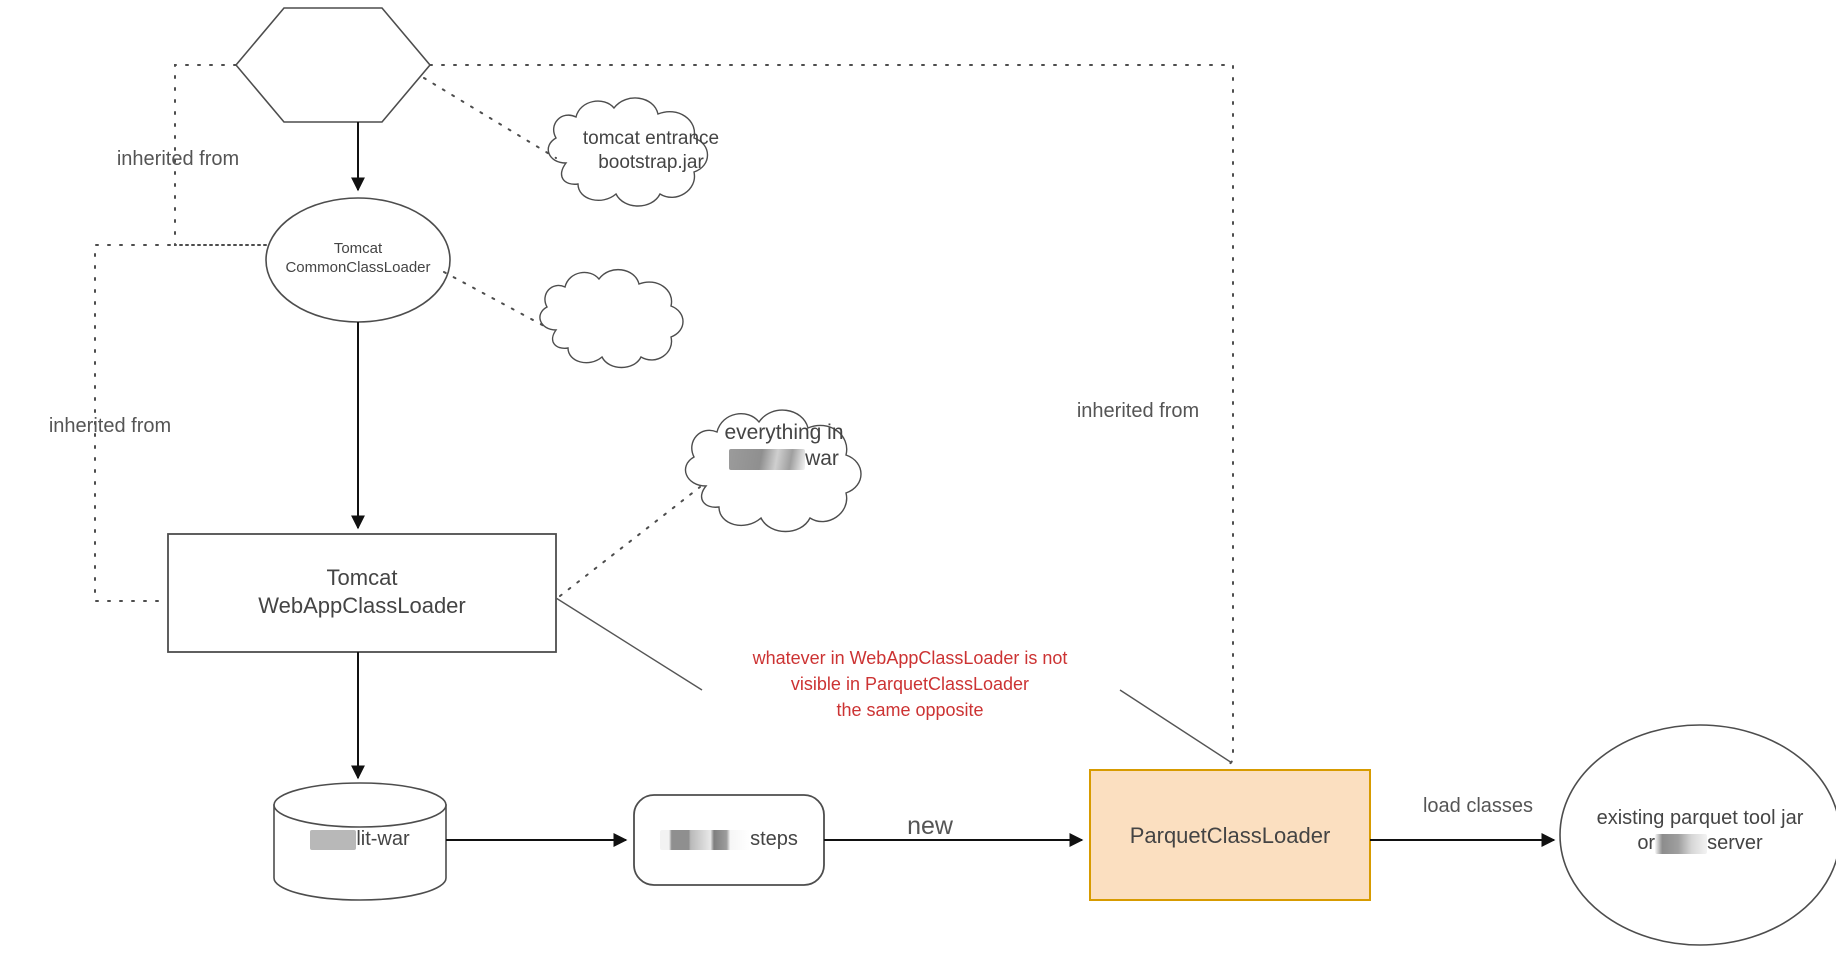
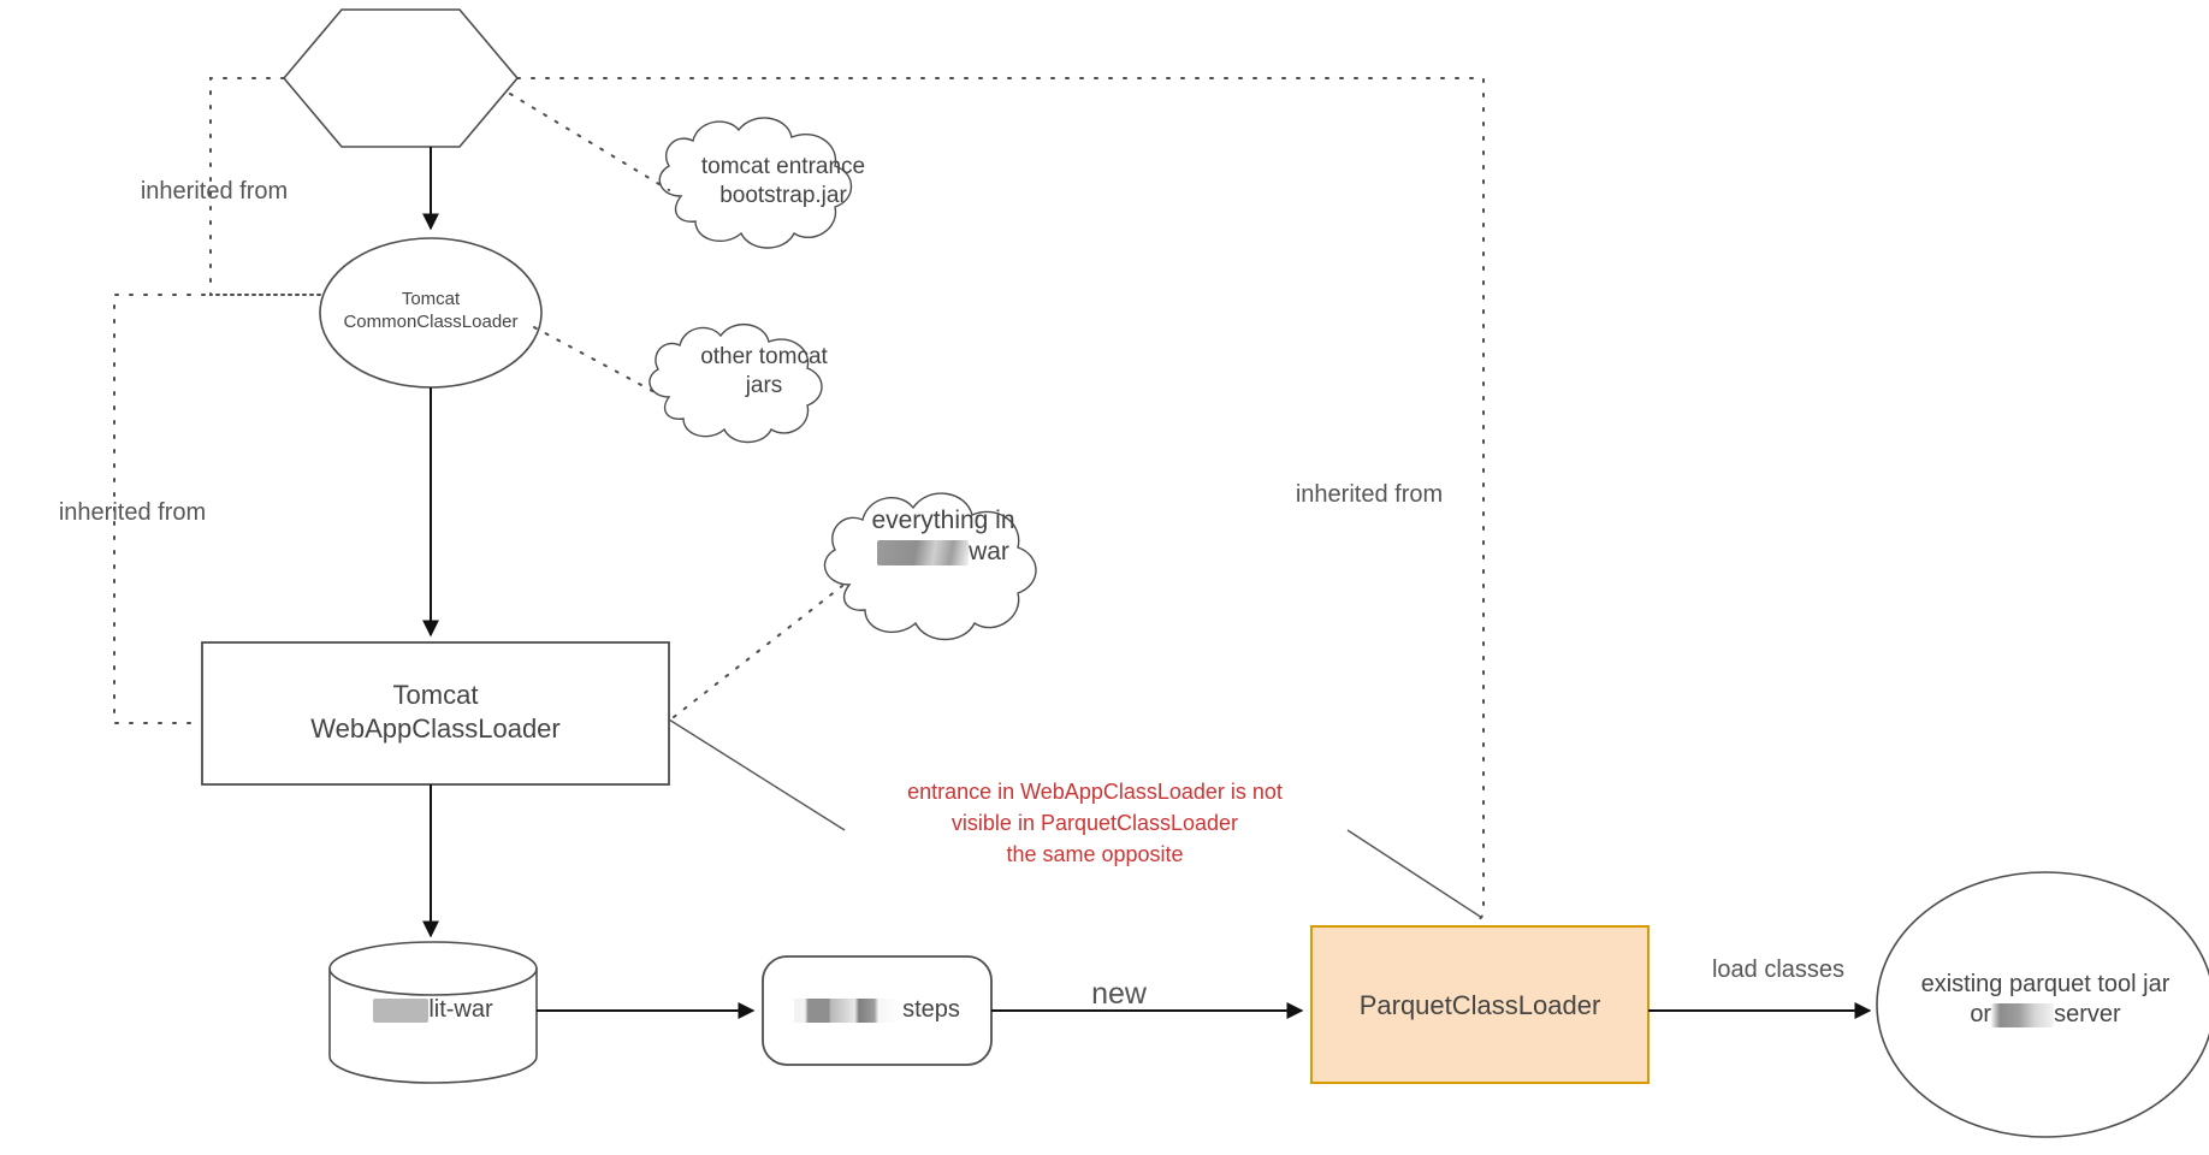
  Tomcat
  CommonClassLoader
  Tomcat
  WebAppClassLoader
  lit-war
  steps
  ParquetClassLoader
  existing parquet tool jar
  or server
  tomcat entrance
  bootstrap.jar
+ other tomcat
+ jars
  everything in
  war
  inherited from
  inherited from
  inherited from
  new
  load classes
- whatever in WebAppClassLoader is not
+ entrance in WebAppClassLoader is not
  visible in ParquetClassLoader
  the same opposite
